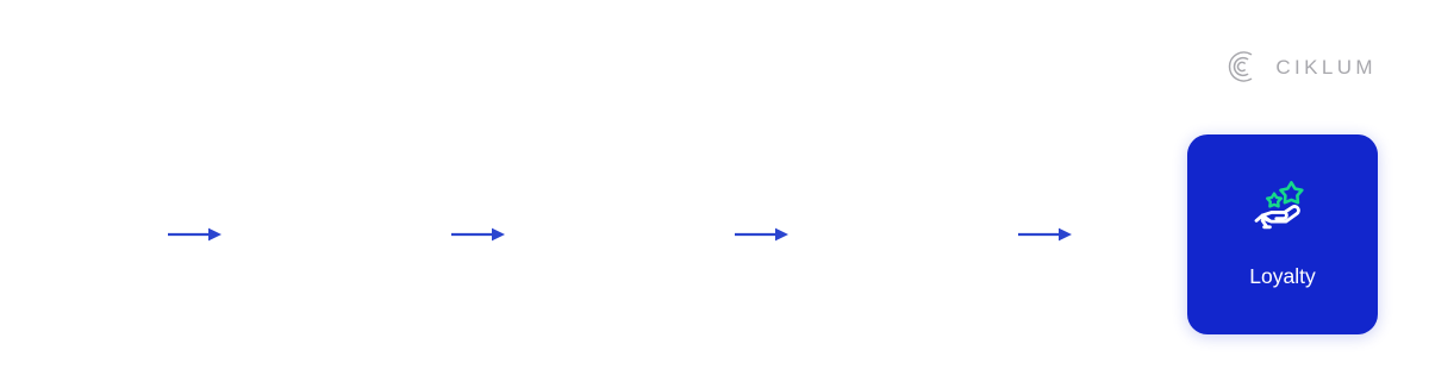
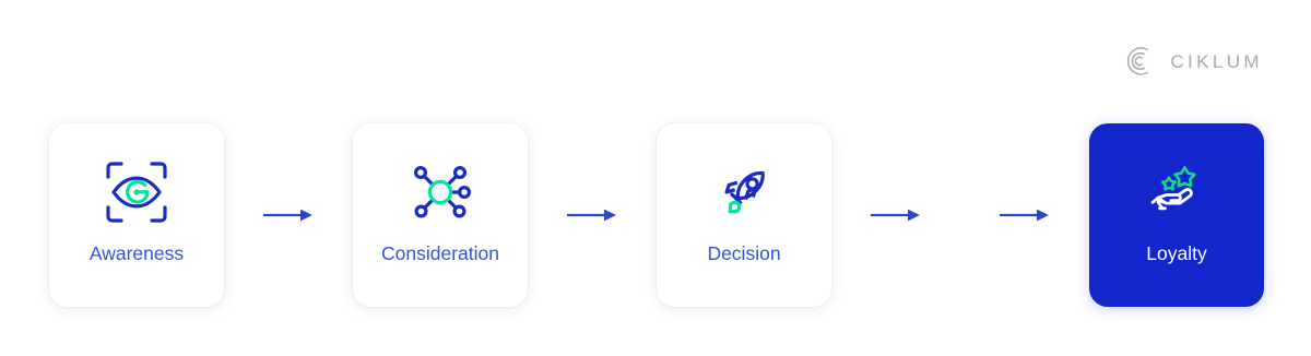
  CIKLUM
+ Awareness
+ Consideration
+ Decision
  Loyalty
